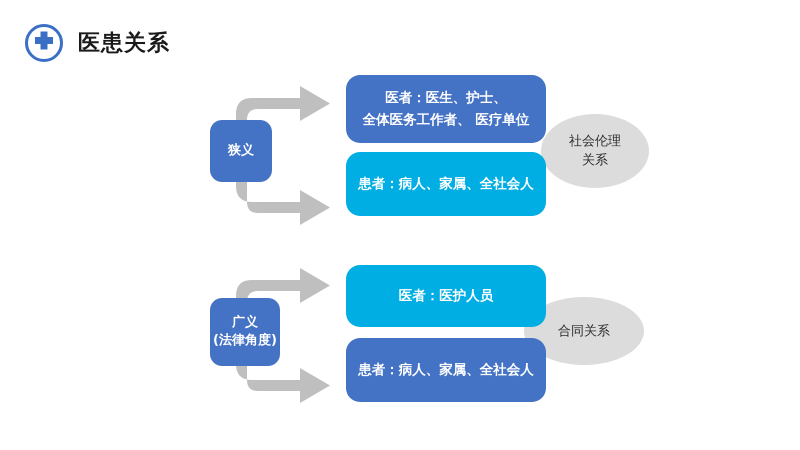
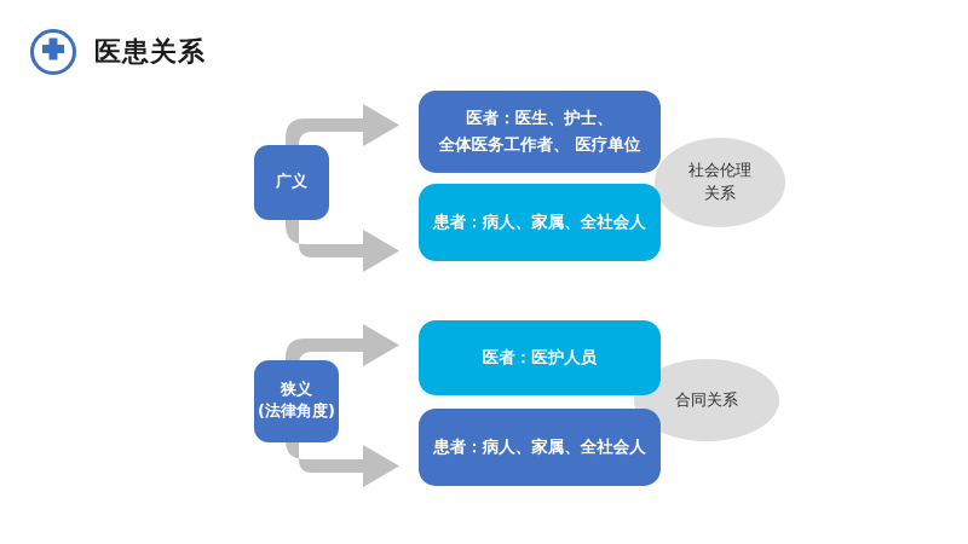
  医患关系
  社会伦理
  关系
  合同关系
- 狭义
+ 广义
  医者：医生、护士、
  全体医务工作者、 医疗单位
  患者：病人、家属、全社会人
- 广义
+ 狭义
  (法律角度)
  医者：医护人员
  患者：病人、家属、全社会人
